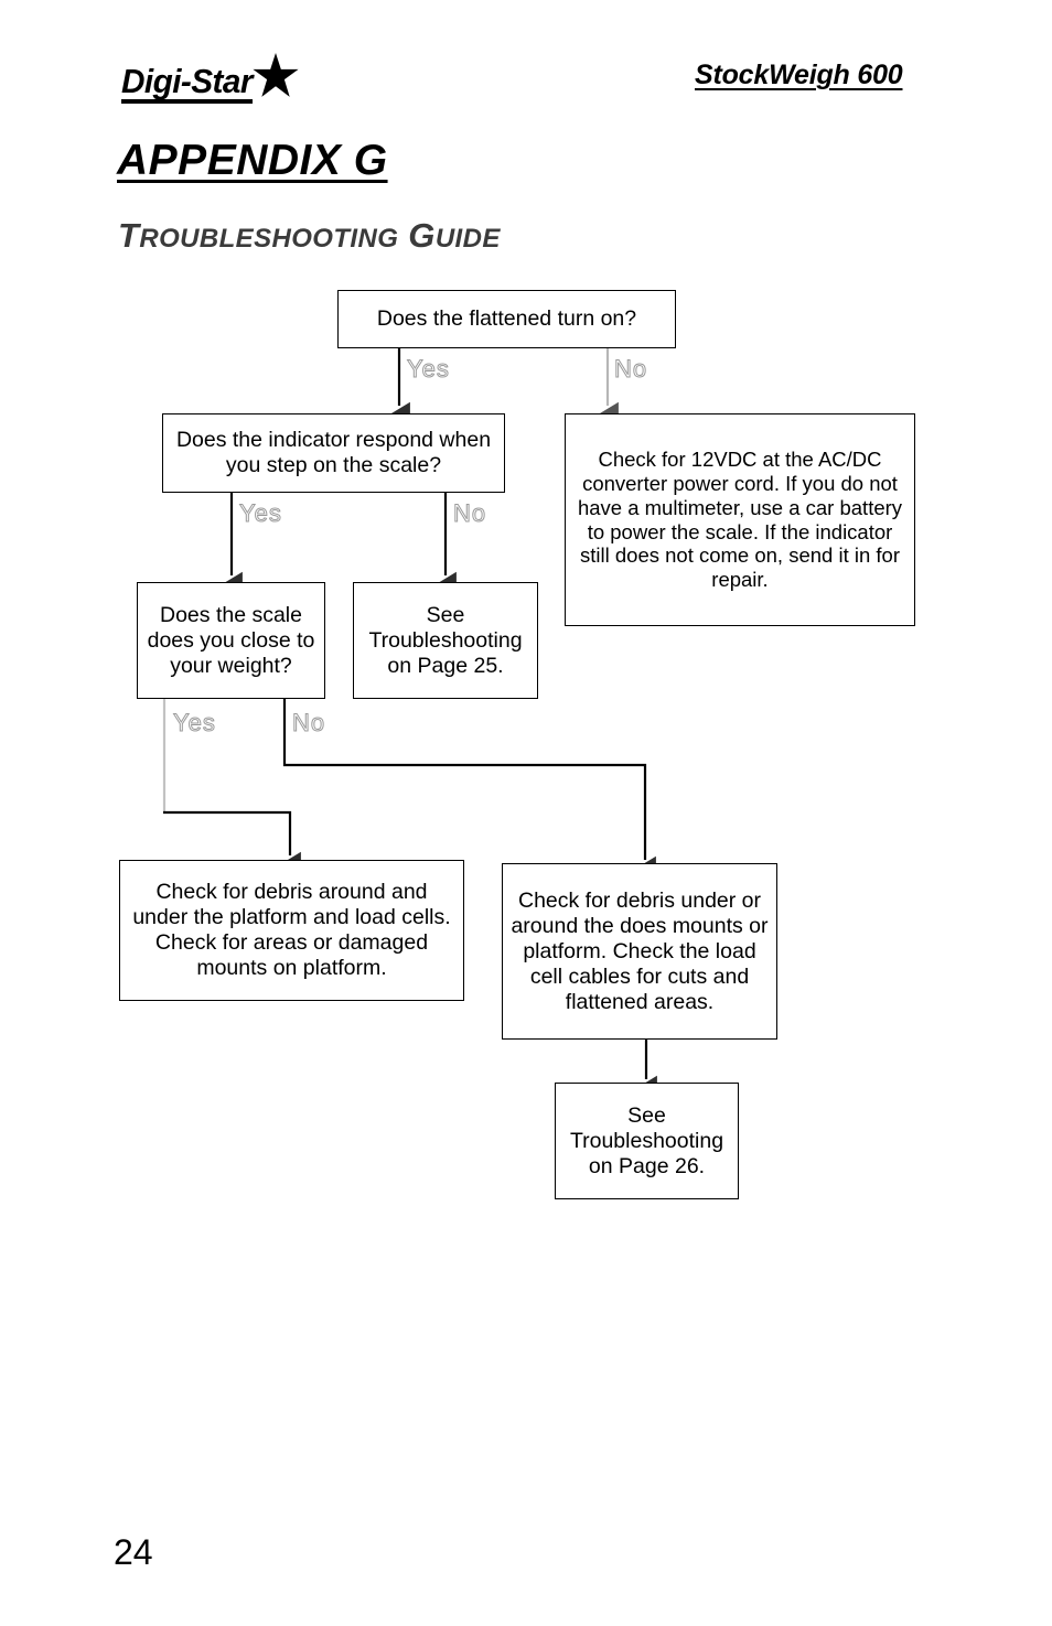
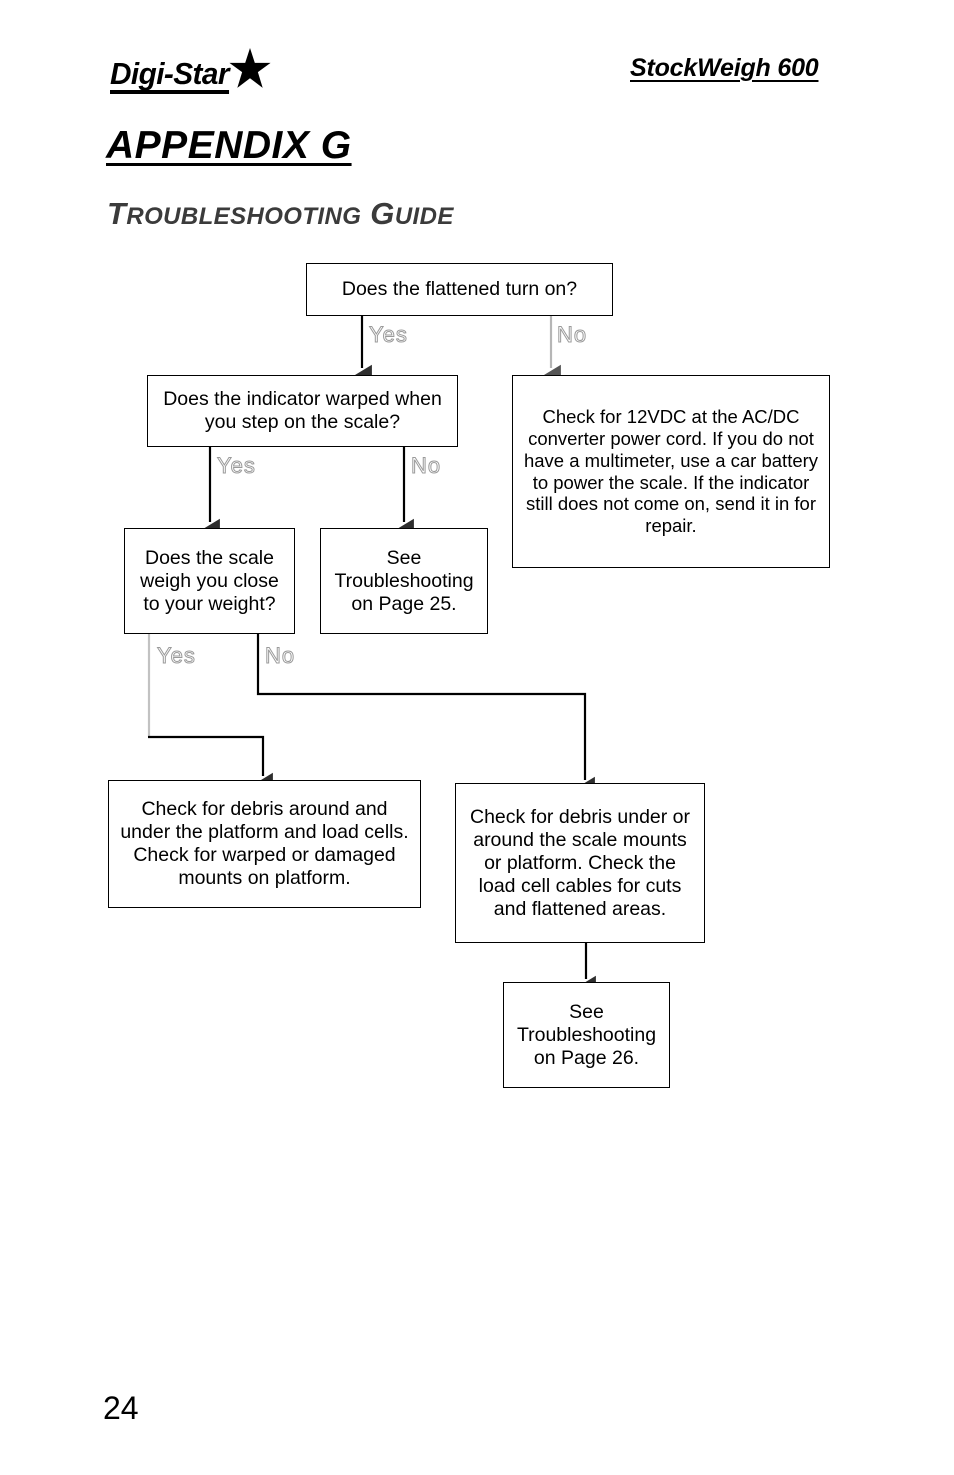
  Digi-Star
  StockWeigh 600
  APPENDIX G
  TROUBLESHOOTING GUIDE
  Does the flattened turn on?
- Does the indicator respond when you step on the scale?
+ Does the indicator warped when you step on the scale?
  Check for 12VDC at the AC/DC converter power cord. If you do not have a multimeter, use a car battery to power the scale. If the indicator still does not come on, send it in for repair.
- Does the scale does you close to your weight?
+ Does the scale weigh you close to your weight?
  See Troubleshooting on Page 25.
- Check for debris around and under the platform and load cells. Check for areas or damaged mounts on platform.
+ Check for debris around and under the platform and load cells. Check for warped or damaged mounts on platform.
- Check for debris under or around the does mounts or platform. Check the load cell cables for cuts and flattened areas.
+ Check for debris under or around the scale mounts or platform. Check the load cell cables for cuts and flattened areas.
  See Troubleshooting on Page 26.
  Yes
  No
  Yes
  No
  Yes
  No
  24
